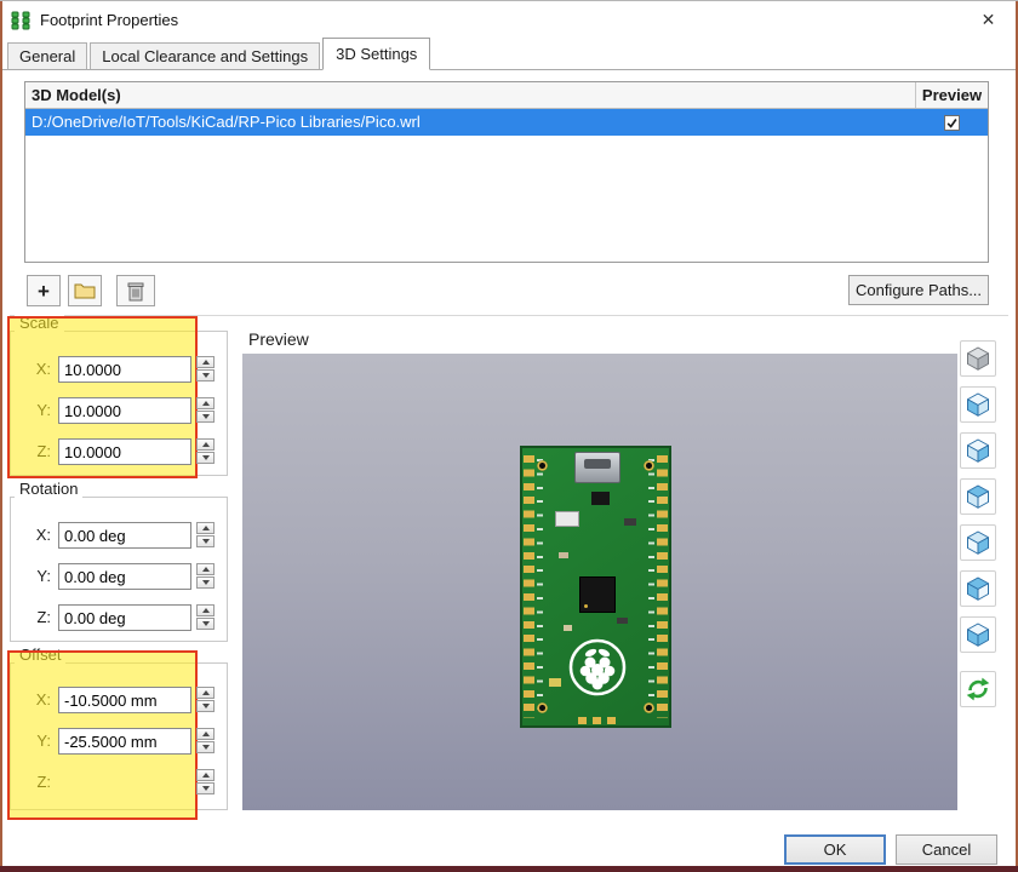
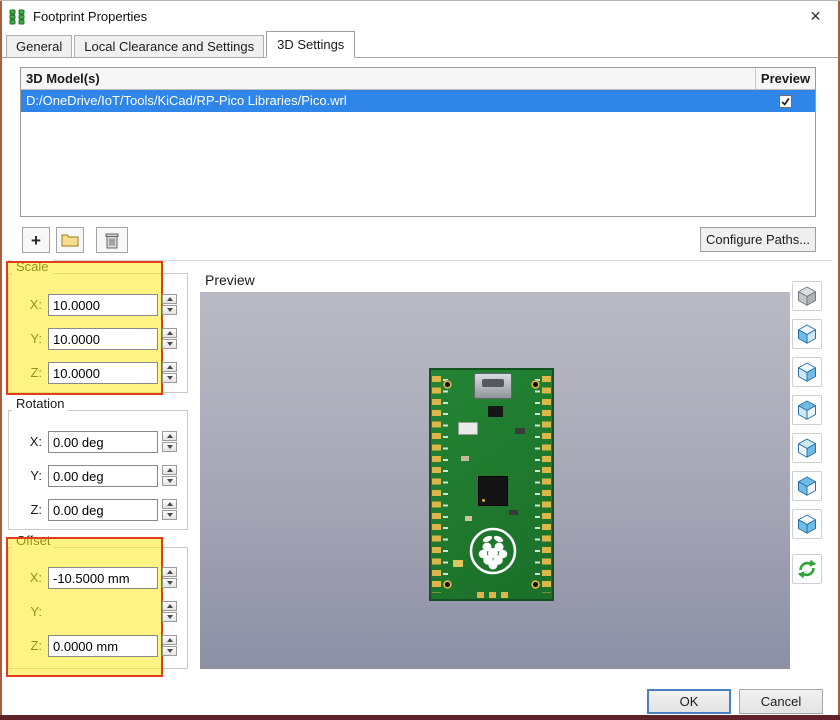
  Footprint Properties
  ✕
  General
  Local Clearance and Settings
  3D Settings
  3D Model(s)
  Preview
  D:/OneDrive/IoT/Tools/KiCad/RP-Pico Libraries/Pico.wrl
  +
  Configure Paths...
  Scale
  X:
  10.0000
  Y:
  10.0000
  Z:
  10.0000
  Rotation
  X:
  0.00 deg
  Y:
  0.00 deg
  Z:
  0.00 deg
  Offset
  X:
  -10.5000 mm
  Y:
- -25.5000 mm
  Z:
+ 0.0000 mm
  Preview
  OK
  Cancel
